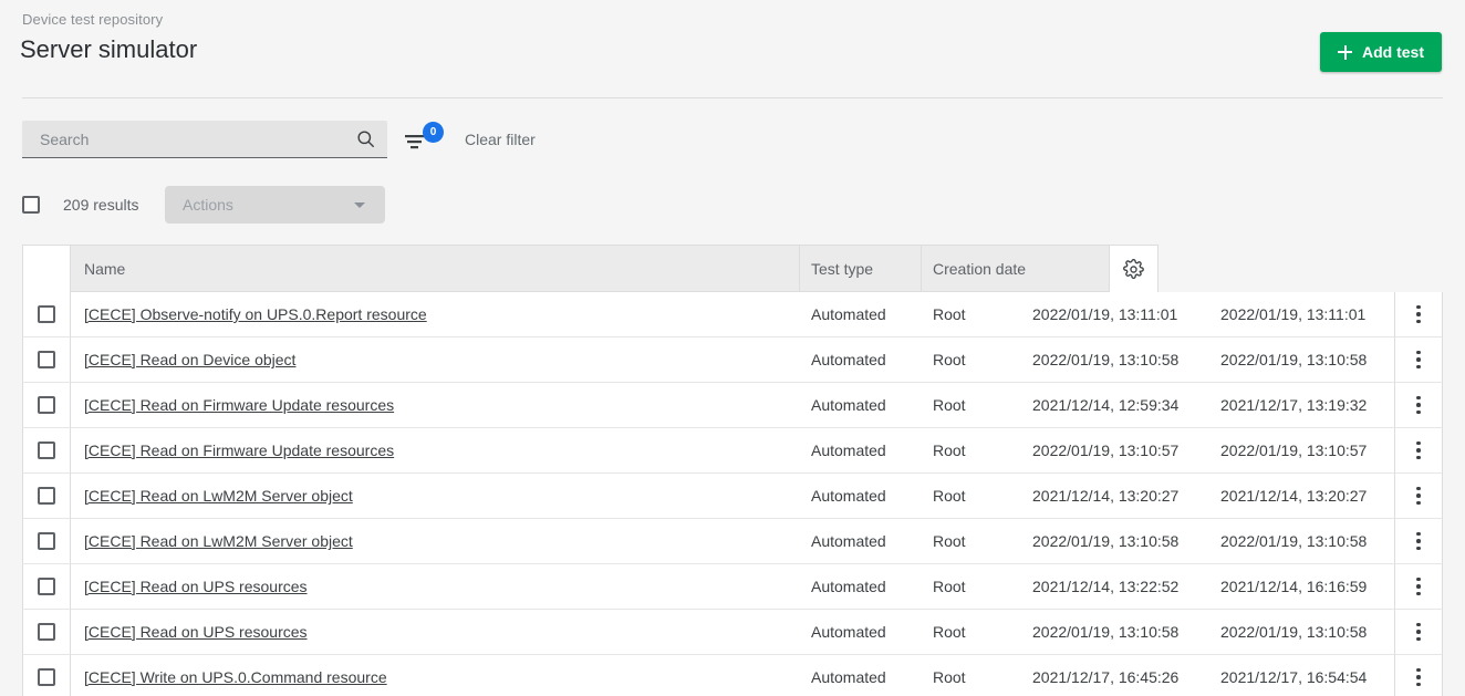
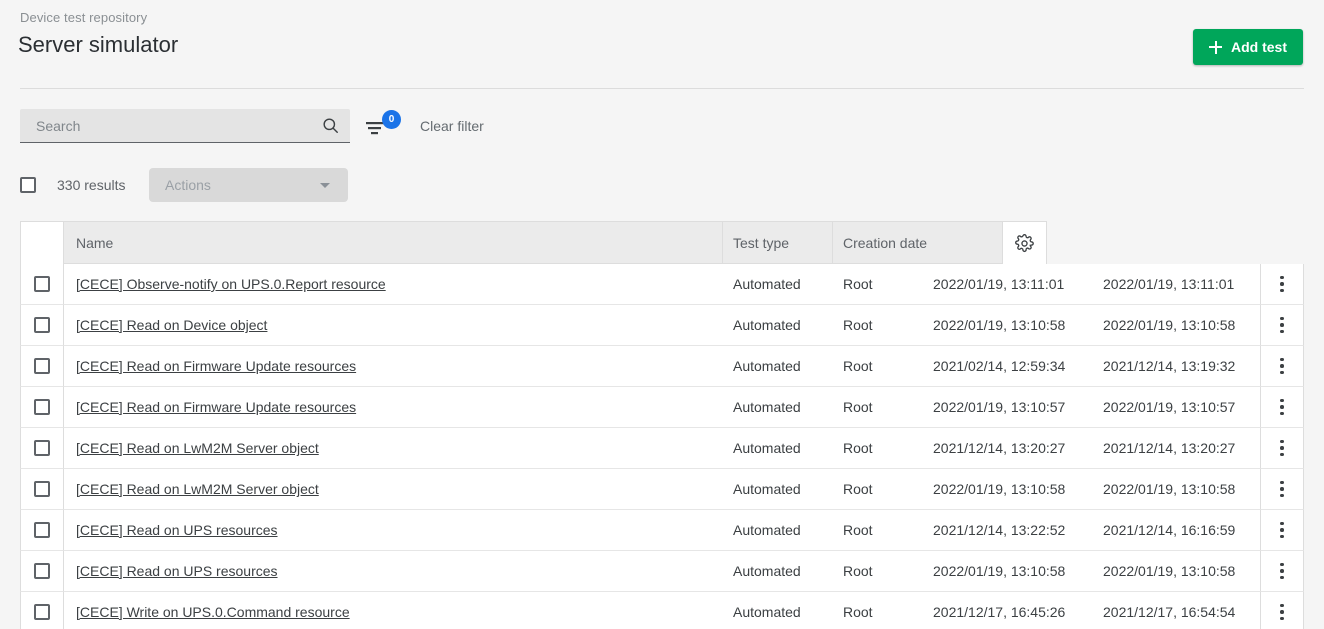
  Device test repository
  Server simulator
  Add test
  Search
  0
  Clear filter
- 209 results
+ 330 results
  Actions
  Name
  Test type
  Creation date
  [CECE] Observe-notify on UPS.0.Report resource
  Automated
  Root
  2022/01/19, 13:11:01
  2022/01/19, 13:11:01
  [CECE] Read on Device object
  Automated
  Root
  2022/01/19, 13:10:58
  2022/01/19, 13:10:58
  [CECE] Read on Firmware Update resources
  Automated
  Root
- 2021/12/14, 12:59:34
+ 2021/02/14, 12:59:34
- 2021/12/17, 13:19:32
+ 2021/12/14, 13:19:32
  [CECE] Read on Firmware Update resources
  Automated
  Root
  2022/01/19, 13:10:57
  2022/01/19, 13:10:57
  [CECE] Read on LwM2M Server object
  Automated
  Root
  2021/12/14, 13:20:27
  2021/12/14, 13:20:27
  [CECE] Read on LwM2M Server object
  Automated
  Root
  2022/01/19, 13:10:58
  2022/01/19, 13:10:58
  [CECE] Read on UPS resources
  Automated
  Root
  2021/12/14, 13:22:52
  2021/12/14, 16:16:59
  [CECE] Read on UPS resources
  Automated
  Root
  2022/01/19, 13:10:58
  2022/01/19, 13:10:58
  [CECE] Write on UPS.0.Command resource
  Automated
  Root
  2021/12/17, 16:45:26
  2021/12/17, 16:54:54
